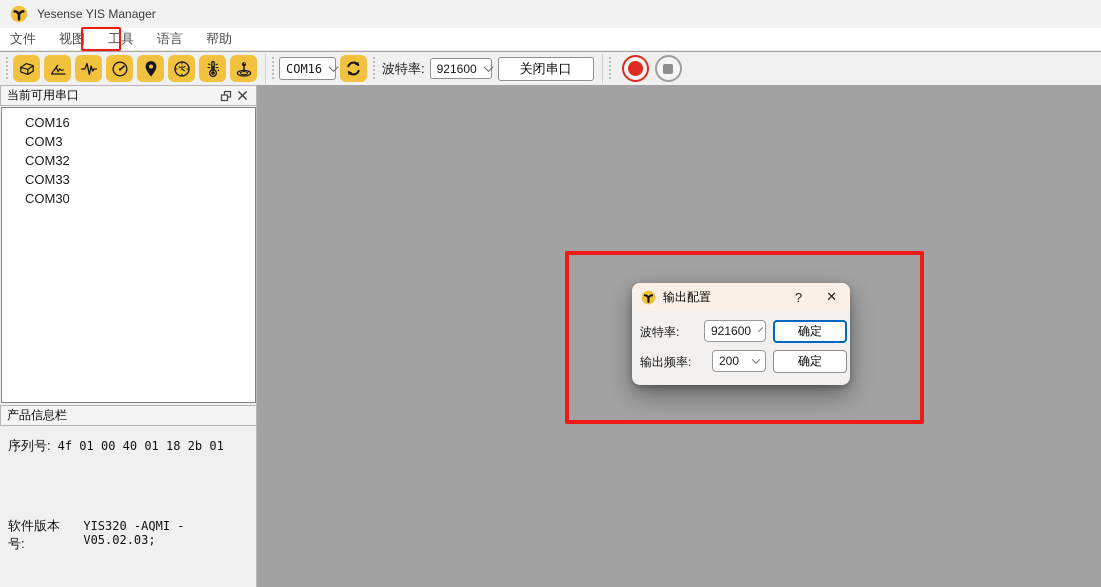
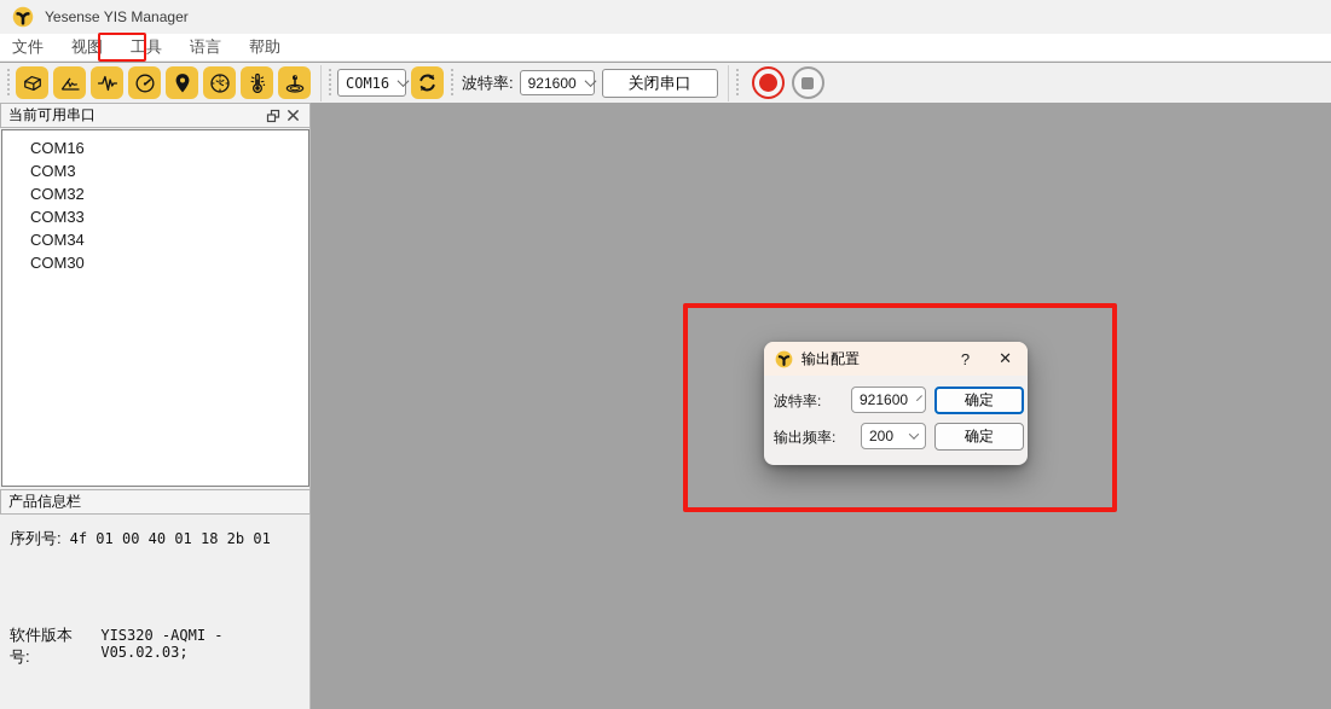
  Yesense YIS Manager
  文件
  视图
  工具
  语言
  帮助
  COM16
  波特率:
  921600
  关闭串口
  当前可用串口
  COM16
  COM3
  COM32
  COM33
+ COM34
  COM30
  产品信息栏
  序列号:
  4f 01 00 40 01 18 2b 01
  软件版本号:
  YIS320 -AQMI -V05.02.03;
  输出配置
  ?
  ✕
  波特率:
  921600
  确定
  输出频率:
  200
  确定
